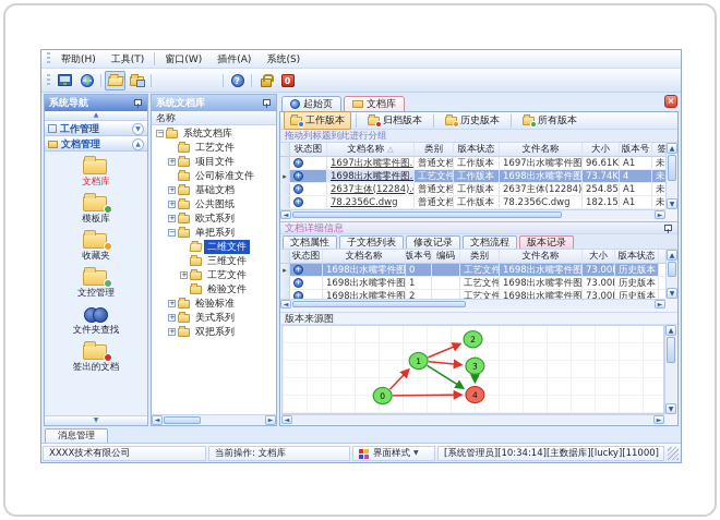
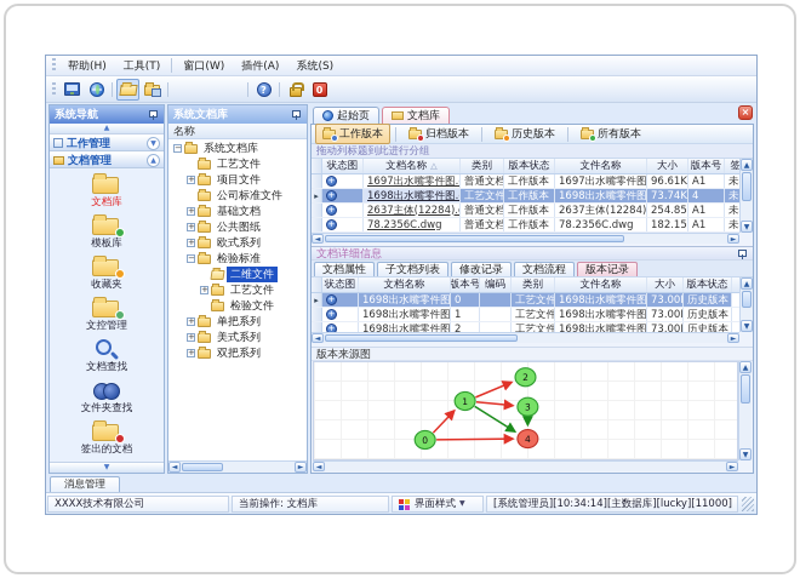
  帮助(H)
  工具(T)
  窗口(W)
  插件(A)
  系统(S)
  系统导航
  工作管理
  文档管理
  文档库
  模板库
  收藏夹
  文控管理
+ 文档查找
  文件夹查找
  签出的文档
  系统文档库
  名称
  −
  系统文档库
  工艺文件
  +
  项目文件
  公司标准文件
  +
  基础文档
  +
  公共图纸
  +
  欧式系列
  −
- 单把系列
+ 检验标准
  二维文件
- 三维文件
  +
  工艺文件
  检验文件
  +
- 检验标准
+ 单把系列
  +
  美式系列
  +
  双把系列
  起始页
  文档库
  ×
  工作版本
  归档版本
  历史版本
  所有版本
  拖动列标题到此进行分组
  状态图
  文档名称
  △
  类别
  版本状态
  文件名称
  大小
  版本号
  1697出水嘴零件图.
  普通文档
  工作版本
  1697出水嘴零件图
  96.61K
  A1
  ▸
  1698出水嘴零件图.
  工艺文件
  工作版本
  1698出水嘴零件图
  73.74K
  4
  2637主体(12284).
  普通文档
  工作版本
  2637主体(12284)
  254.85
  A1
  78.2356C.dwg
  普通文档
  工作版本
  78.2356C.dwg
  182.15
  A1
  文档详细信息
  文档属性
  子文档列表
  修改记录
  文档流程
  版本记录
  状态图
  文档名称
  版本号
  编码
  类别
  文件名称
  大小
  版本状态
  ▸
  1698出水嘴零件图
  0
  工艺文件
  1698出水嘴零件图
  73.00
  历史版本
  1698出水嘴零件图
  1
  工艺文件
  1698出水嘴零件图
  73.00
  历史版本
  1698出水嘴零件图
  2
  工艺文件
  1698出水嘴零件图
  73.00
  历史版本
  版本来源图
  0
  1
  2
  3
  4
  消息管理
  XXXX技术有限公司
  当前操作: 文档库
  界面样式
  [系统管理员][10:34:14][主数据库][lucky][11000]
